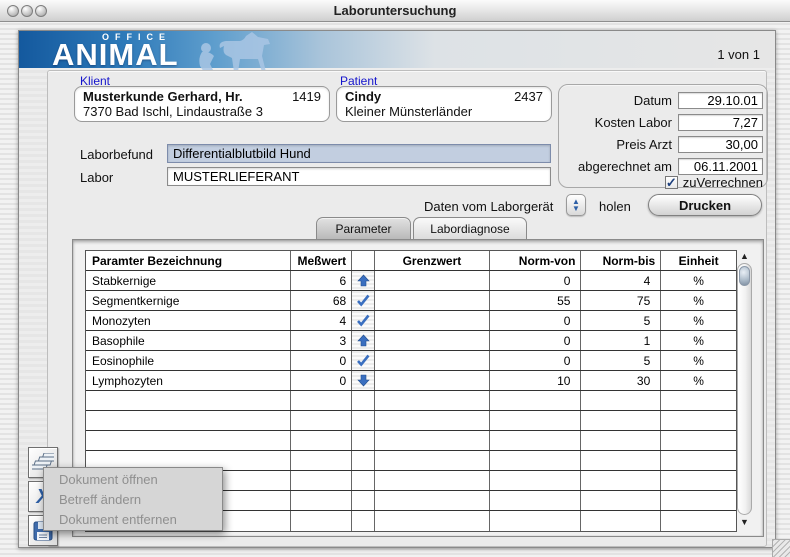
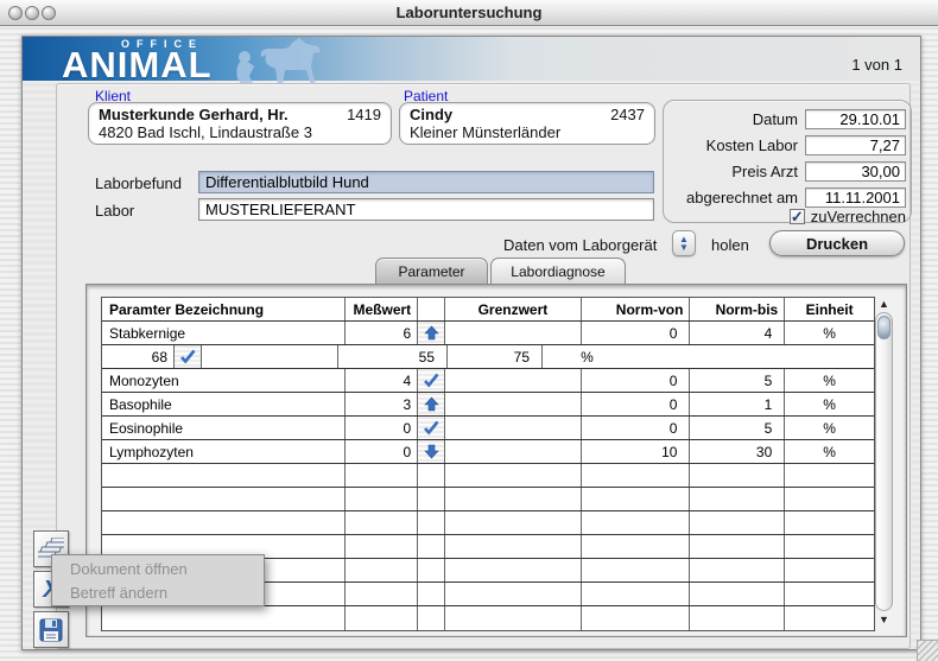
  Laboruntersuchung
  OFFICE
  ANIMAL
  1 von 1
  Klient
  Musterkunde Gerhard, Hr.
  1419
- 7370 Bad Ischl, Lindaustraße 3
+ 4820 Bad Ischl, Lindaustraße 3
  Patient
  Cindy
  2437
  Kleiner Münsterländer
  Laborbefund
  Differentialblutbild Hund
  Labor
  MUSTERLIEFERANT
  Datum
  29.10.01
  Kosten Labor
  7,27
  Preis Arzt
  30,00
  abgerechnet am
- 06.11.2001
+ 11.11.2001
  ✓
  zuVerrechnen
  Daten vom Laborgerät
  ▲
  ▼
  holen
  Drucken
  Parameter
  Labordiagnose
  Paramter Bezeichnung
  Meßwert
  Grenzwert
  Norm-von
  Norm-bis
  Einheit
  Stabkernige
  6
  0
  4
  %
- Segmentkernige
  68
  55
  75
  %
  Monozyten
  4
  0
  5
  %
  Basophile
  3
  0
  1
  %
  Eosinophile
  0
  0
  5
  %
  Lymphozyten
  0
  10
  30
  %
  ▲
  ▼
  Dokument öffnen
  Betreff ändern
- Dokument entfernen
